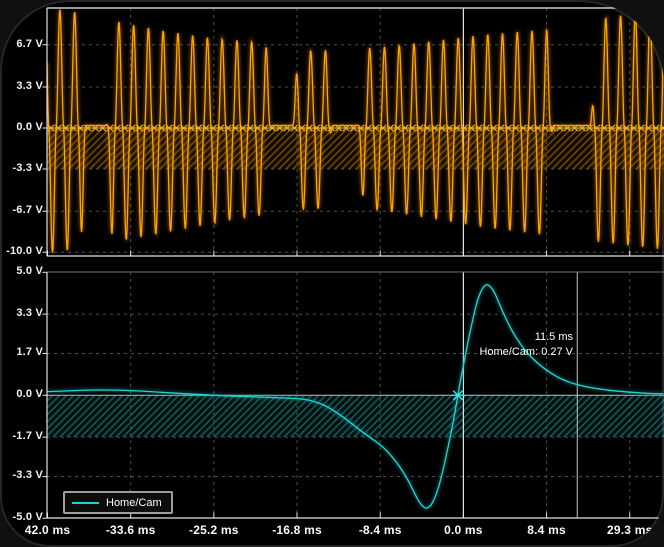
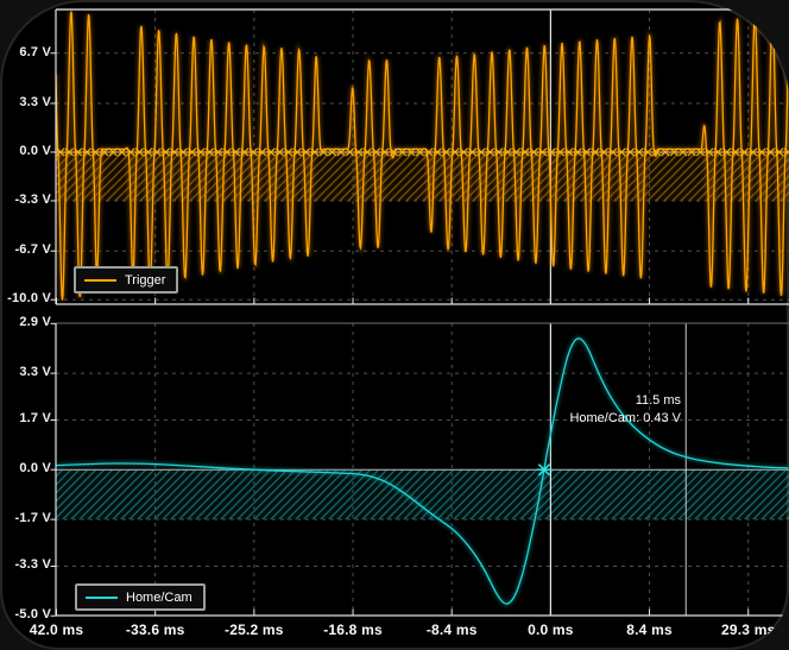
  6.7 V
  3.3 V
  0.0 V
  -3.3 V
  -6.7 V
  -10.0 V
- 5.0 V
+ 2.9 V
  3.3 V
  1.7 V
  0.0 V
  -1.7 V
  -3.3 V
  -5.0 V
  42.0 ms
  -33.6 ms
  -25.2 ms
  -16.8 ms
  -8.4 ms
  0.0 ms
  8.4 ms
  29.3 ms
+ Trigger
  Home/Cam
  11.5 ms
- Home/Cam: 0.27 V
+ Home/Cam: 0.43 V
